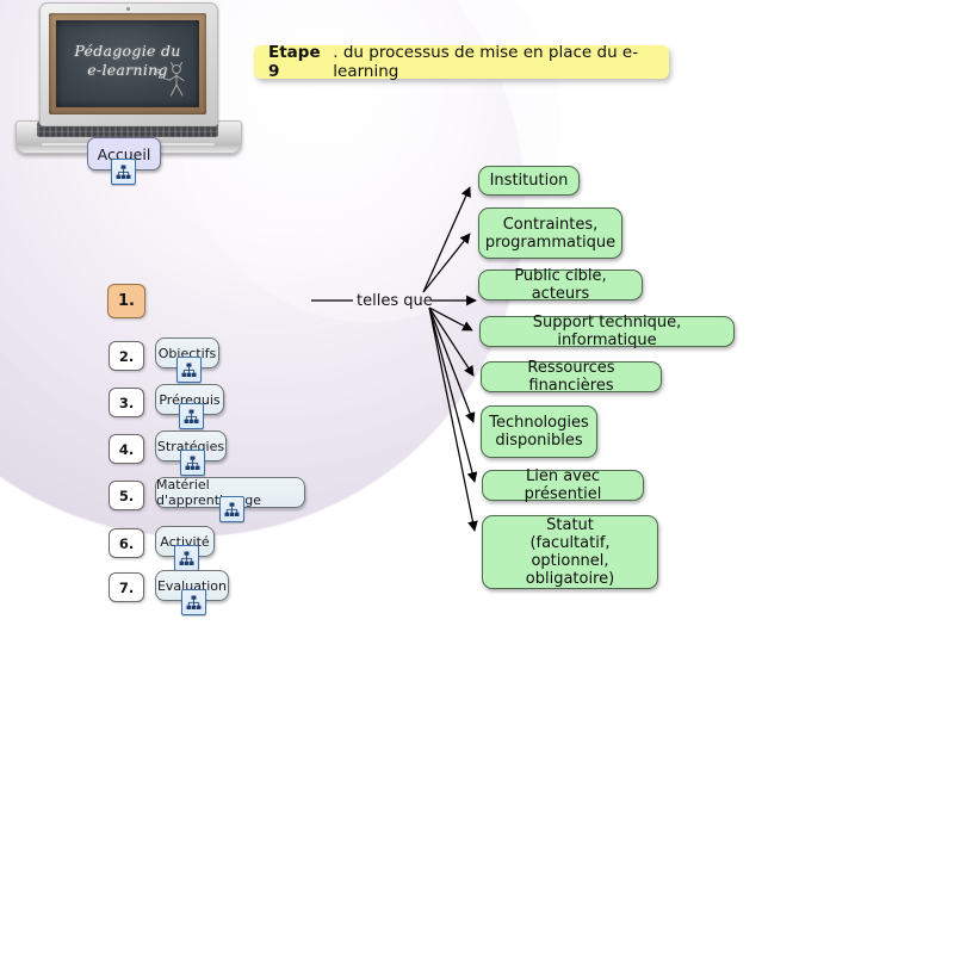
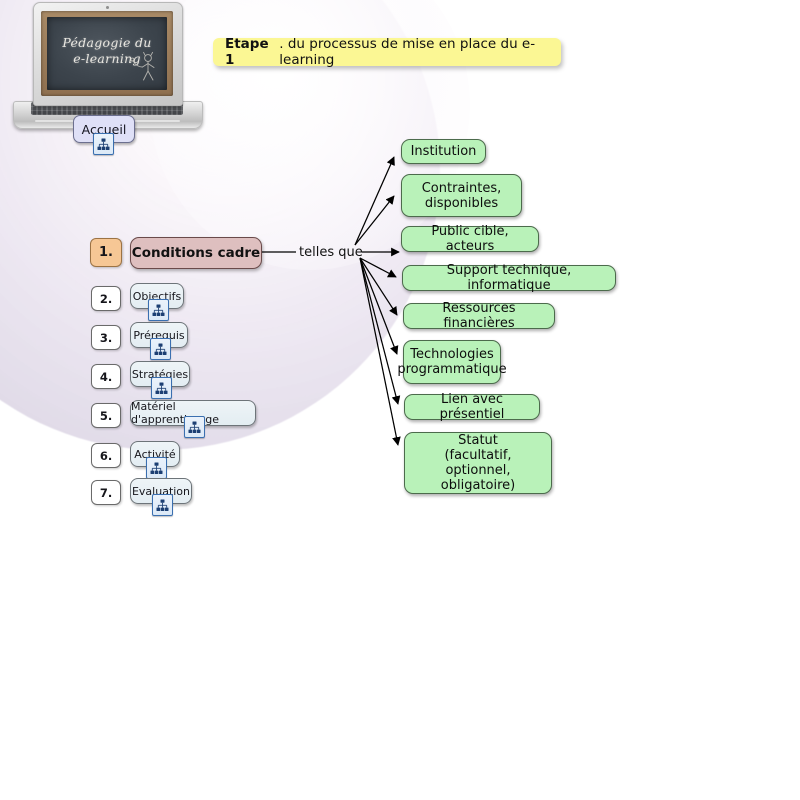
  Pédagogie du
  e-learning
- Etape 9
+ Etape 1
  . du processus de mise en place du e-learning
  Accueil
  telles que
  1.
+ Conditions cadre
  2.
  Objectifs
  3.
  Prérequis
  4.
  Stratégies
  5.
  Matériel d'apprentge
  6.
  Activité
  7.
  Evaluation
  Institution
  Contraintes,
- programmatique
+ disponibles
  Public cible, acteurs
  Support technique, informatique
  Ressources financières
  Technologies
- disponibles
+ programmatique
  Lien avec présentiel
  Statut
  (facultatif, optionnel,
  obligatoire)
